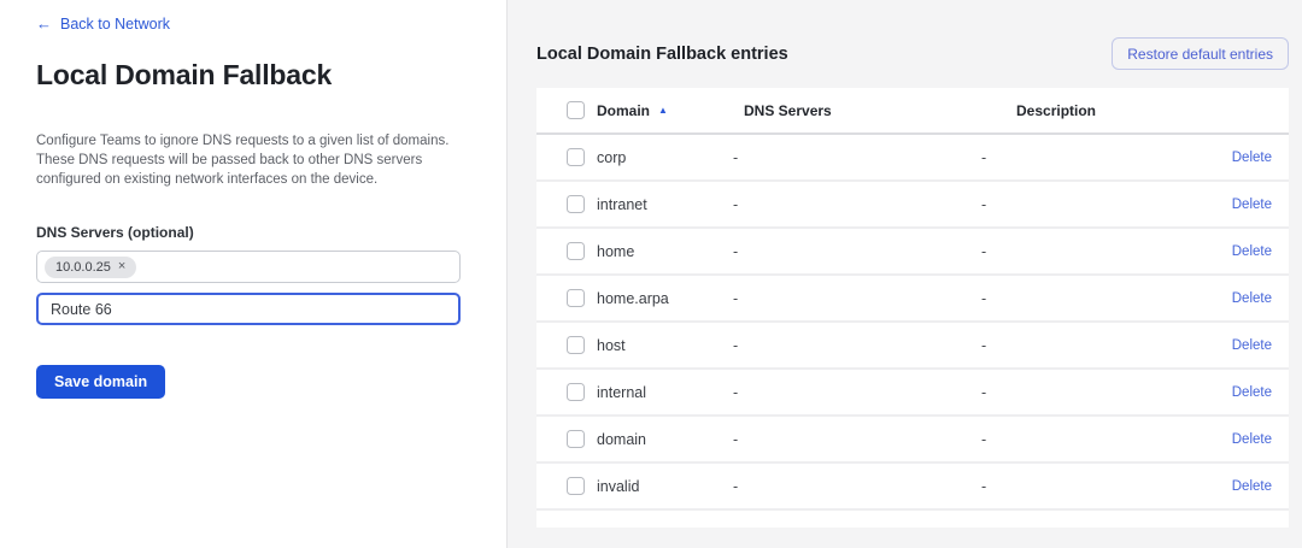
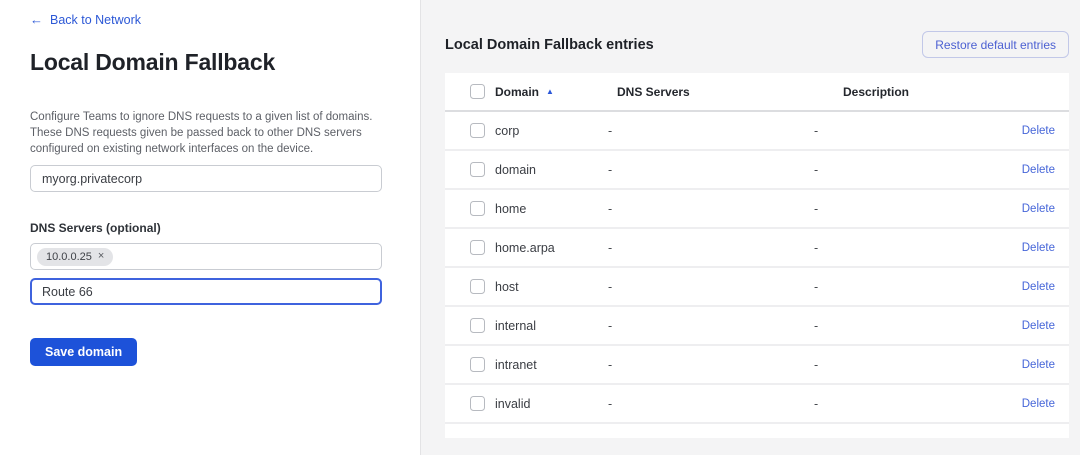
  ←
  Back to Network
  Local Domain Fallback
- Configure Teams to ignore DNS requests to a given list of domains. These DNS requests will be passed back to other DNS servers configured on existing network interfaces on the device.
+ Configure Teams to ignore DNS requests to a given list of domains. These DNS requests given be passed back to other DNS servers configured on existing network interfaces on the device.
+ myorg.privatecorp
  DNS Servers (optional)
  10.0.0.25
  ×
  Route 66
  Save domain
  Local Domain Fallback entries
  Restore default entries
  Domain
  ▲
  DNS Servers
  Description
  corp
  -
  -
  Delete
- intranet
+ domain
  -
  -
  Delete
  home
  -
  -
  Delete
  home.arpa
  -
  -
  Delete
  host
  -
  -
  Delete
  internal
  -
  -
  Delete
- domain
+ intranet
  -
  -
  Delete
  invalid
  -
  -
  Delete
